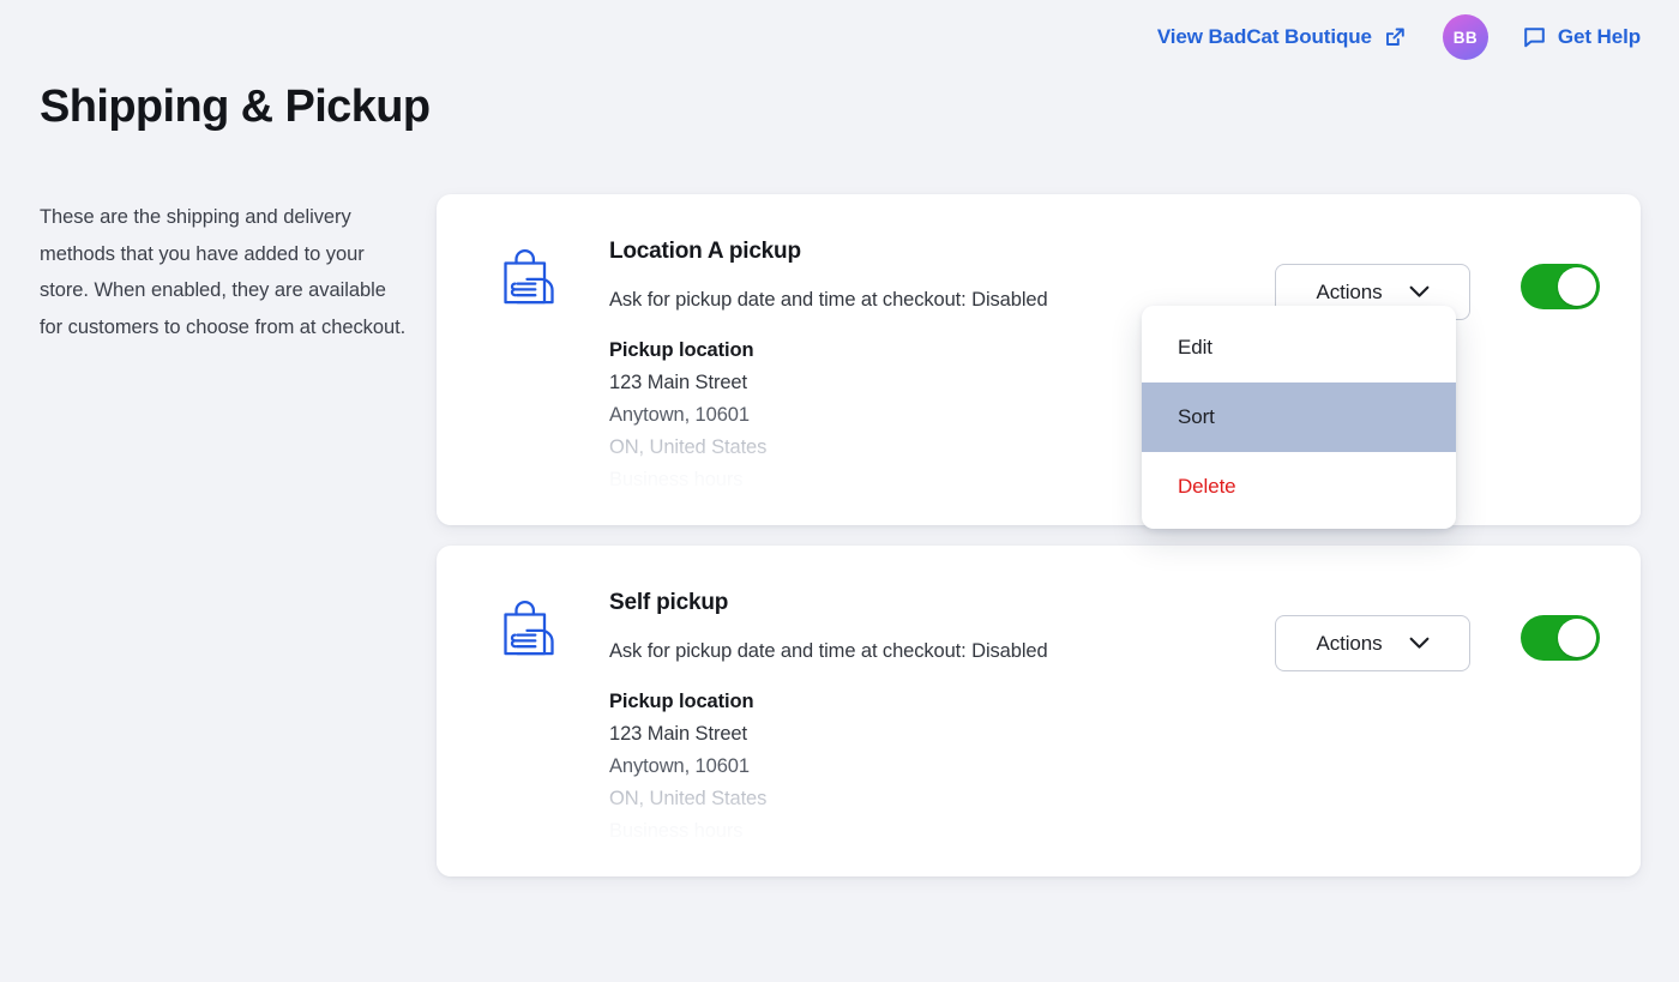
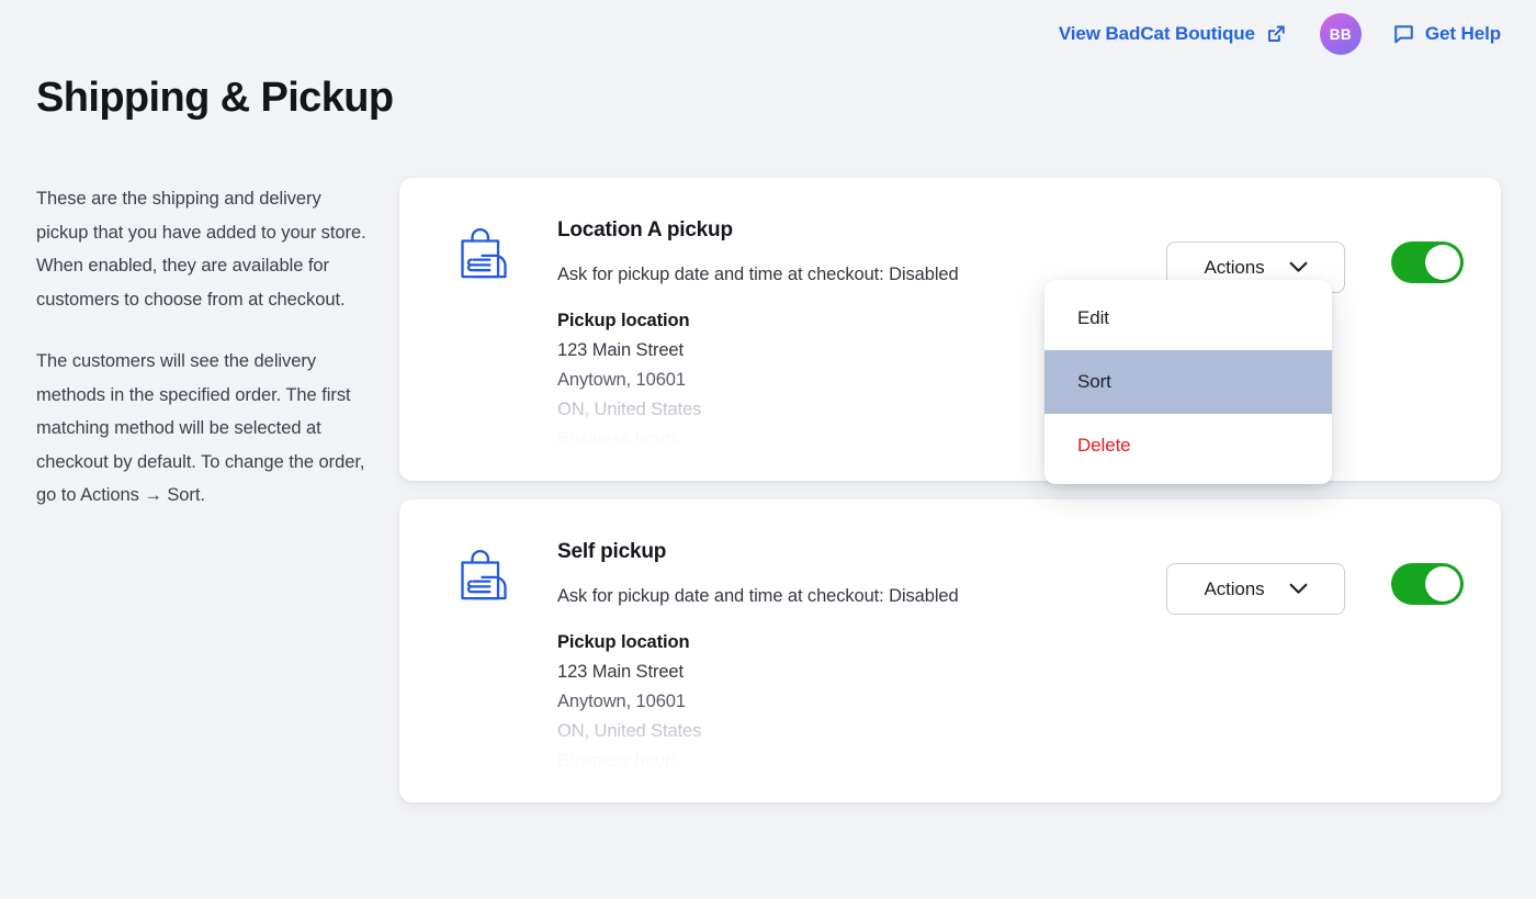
  View BadCat Boutique
  BB
  Get Help
  Shipping & Pickup
- These are the shipping and delivery methods that you have added to your store. When enabled, they are available for customers to choose from at checkout.
+ These are the shipping and delivery pickup that you have added to your store. When enabled, they are available for customers to choose from at checkout.
+ The customers will see the delivery methods in the specified order. The first matching method will be selected at checkout by default. To change the order, go to Actions → Sort.
  Location A pickup
  Ask for pickup date and time at checkout: Disabled
  Pickup location
  123 Main Street
  Anytown, 10601
  Actions
  Self pickup
  Ask for pickup date and time at checkout: Disabled
  Pickup location
  123 Main Street
  Anytown, 10601
  Actions
  Edit
  Sort
  Delete
